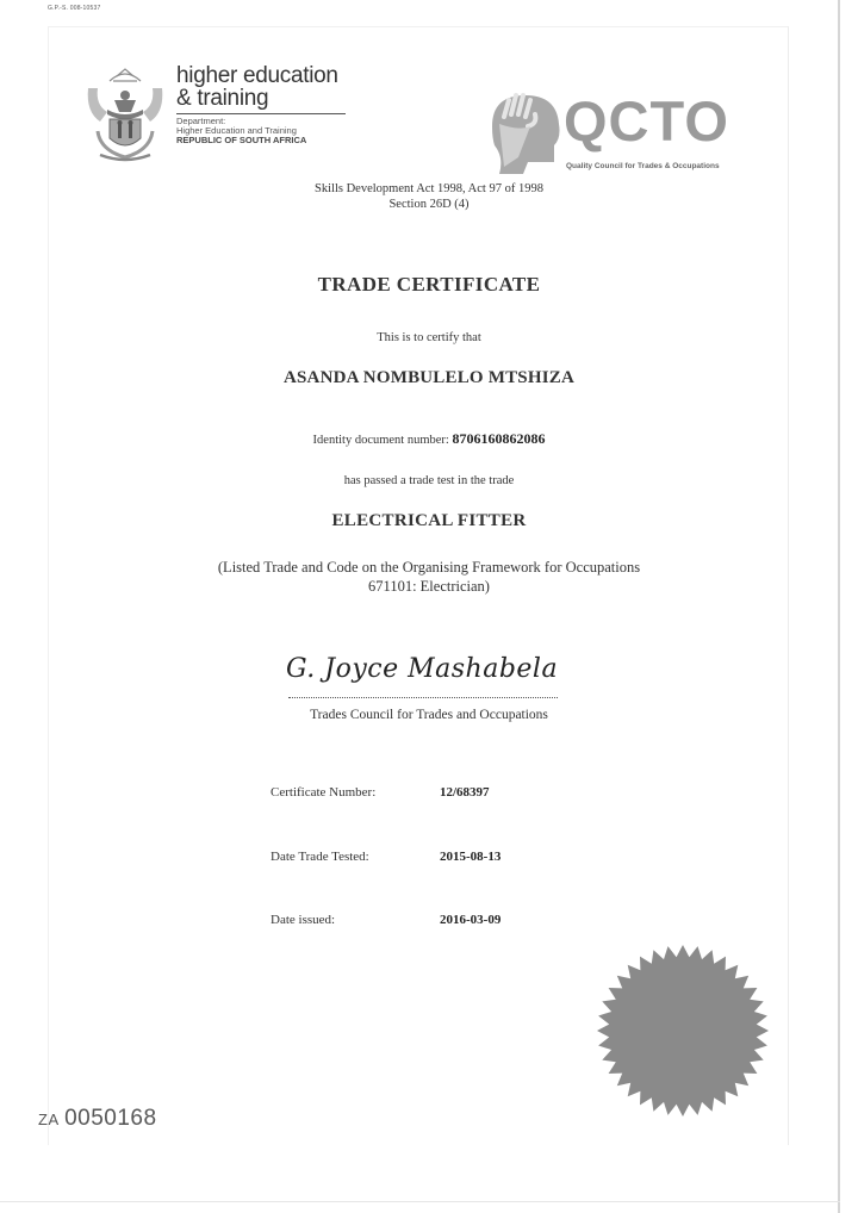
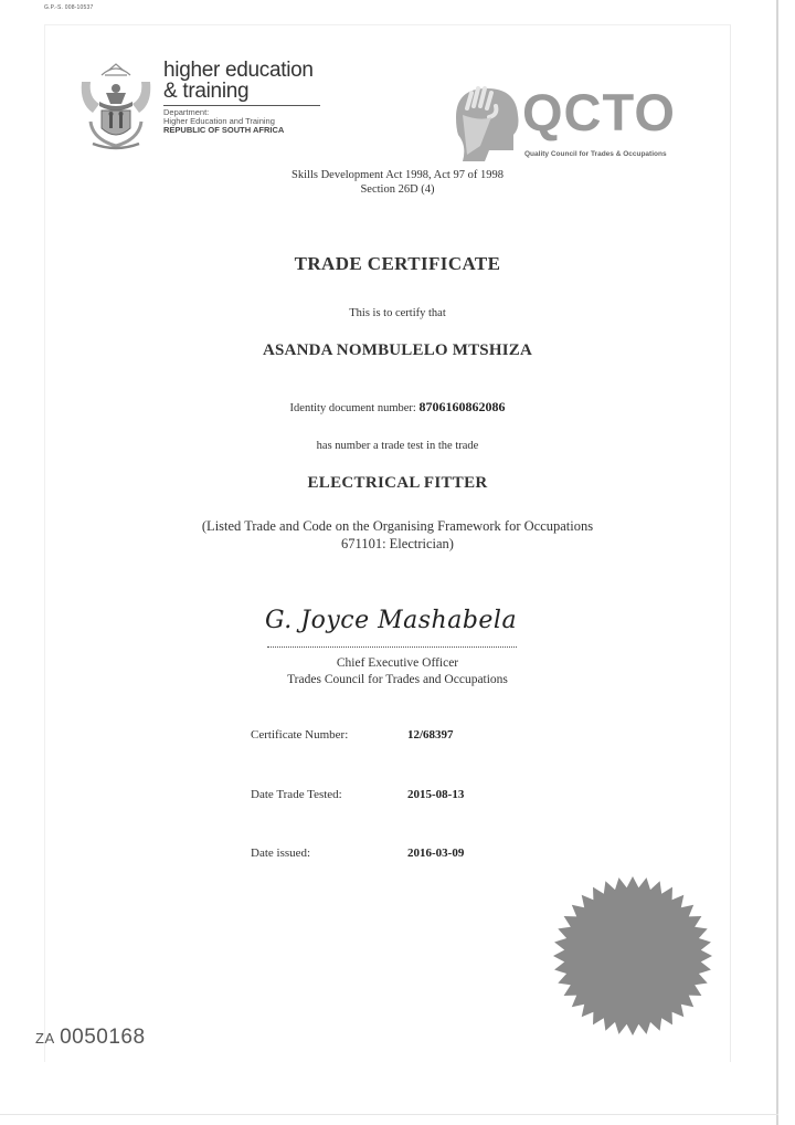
  higher education
  & training
  Department:
  Higher Education and Training
  REPUBLIC OF SOUTH AFRICA
  QCTO
  Skills Development Act 1998, Act 97 of 1998
  Section 26D (4)
  TRADE CERTIFICATE
  This is to certify that
  ASANDA NOMBULELO MTSHIZA
  Identity document number: 8706160862086
- has passed a trade test in the trade
+ has number a trade test in the trade
  ELECTRICAL FITTER
  (Listed Trade and Code on the Organising Framework for Occupations
  671101: Electrician)
  G. Joyce Mashabela
+ Chief Executive Officer
  Trades Council for Trades and Occupations
  Certificate Number:
  12/68397
  Date Trade Tested:
  2015-08-13
  Date issued:
  2016-03-09
  ZA 0050168
